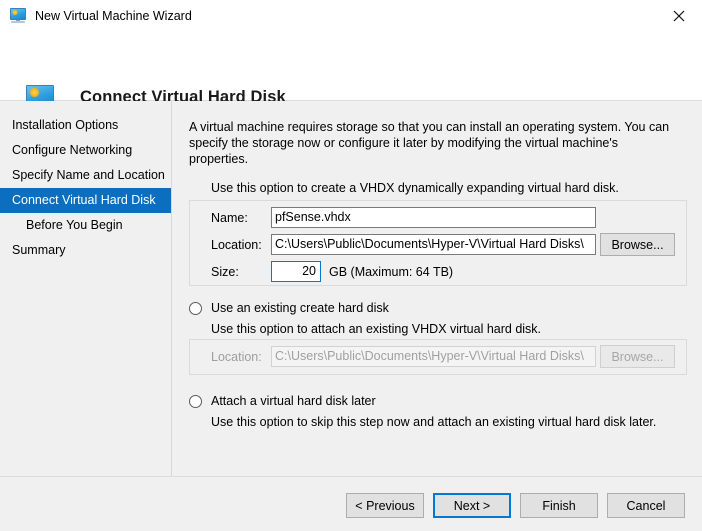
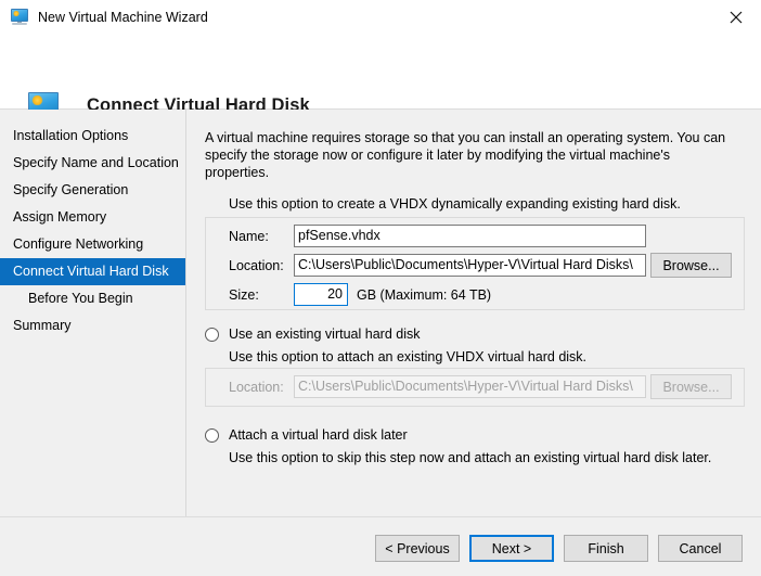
  New Virtual Machine Wizard
  Connect Virtual Hard Disk
  Installation Options
- Configure Networking
+ Specify Name and Location
+ Specify Generation
+ Assign Memory
- Specify Name and Location
+ Configure Networking
  Connect Virtual Hard Disk
  Before You Begin
  Summary
  A virtual machine requires storage so that you can install an operating system. You can specify the storage now or configure it later by modifying the virtual machine's properties.
- Use this option to create a VHDX dynamically expanding virtual hard disk.
+ Use this option to create a VHDX dynamically expanding existing hard disk.
  Name:
  pfSense.vhdx
  Location:
  C:\Users\Public\Documents\Hyper-V\Virtual Hard Disks\
  Browse...
  Size:
  20
  GB (Maximum: 64 TB)
- Use an existing create hard disk
+ Use an existing virtual hard disk
  Use this option to attach an existing VHDX virtual hard disk.
  Location:
  C:\Users\Public\Documents\Hyper-V\Virtual Hard Disks\
  Browse...
  Attach a virtual hard disk later
  Use this option to skip this step now and attach an existing virtual hard disk later.
  < Previous
  Next >
  Finish
  Cancel
